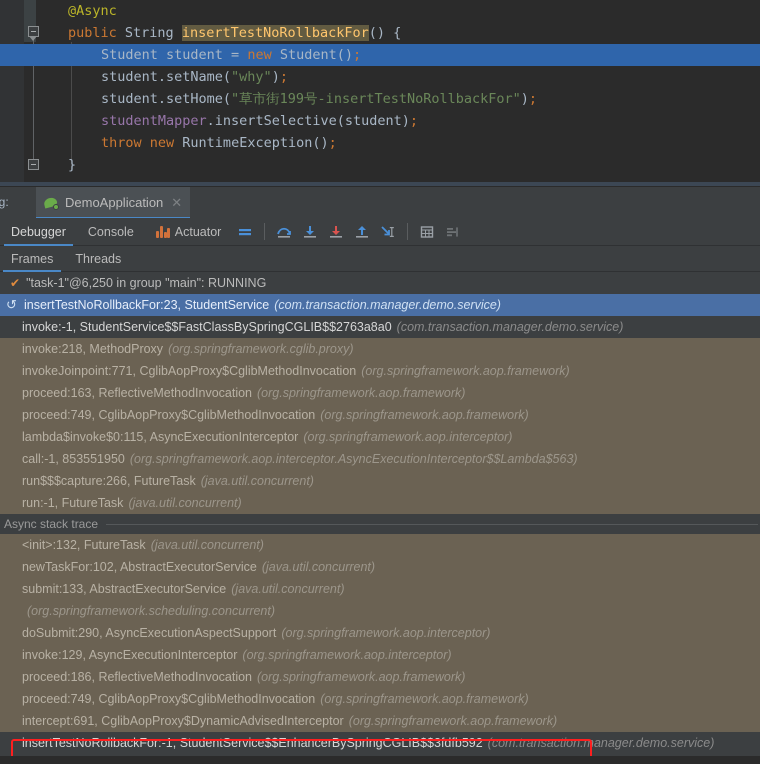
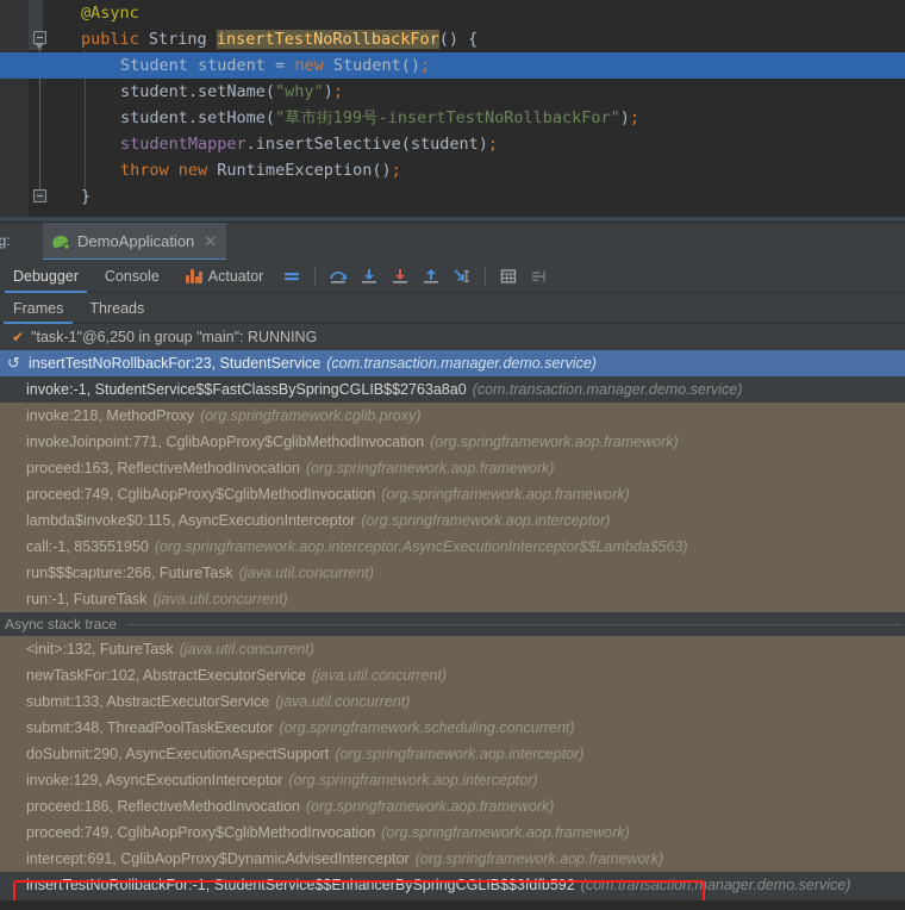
  @Async
  public String insertTestNoRollbackFor() {
  Student student = new Student();
  student.setName("why");
  student.setHome("草市街199号-insertTestNoRollbackFor");
  studentMapper.insertSelective(student);
  throw new RuntimeException();
  }
  DemoApplication
  ✕
  Debugger
  Console
  Actuator
  Frames
  Threads
  ✔
  "task-1"@6,250 in group "main": RUNNING
  ↺
  insertTestNoRollbackFor:23, StudentService
  (com.transaction.manager.demo.service)
  invoke:-1, StudentService$$FastClassBySpringCGLIB$$2763a8a0
  (com.transaction.manager.demo.service)
  invoke:218, MethodProxy
  (org.springframework.cglib.proxy)
  invokeJoinpoint:771, CglibAopProxy$CglibMethodInvocation
  (org.springframework.aop.framework)
  proceed:163, ReflectiveMethodInvocation
  (org.springframework.aop.framework)
  proceed:749, CglibAopProxy$CglibMethodInvocation
  (org.springframework.aop.framework)
  lambda$invoke$0:115, AsyncExecutionInterceptor
  (org.springframework.aop.interceptor)
  call:-1, 853551950
  (org.springframework.aop.interceptor.AsyncExecutionInterceptor$$Lambda$563)
  run$$$capture:266, FutureTask
  (java.util.concurrent)
  run:-1, FutureTask
  (java.util.concurrent)
  Async stack trace
  <init>:132, FutureTask
  (java.util.concurrent)
  newTaskFor:102, AbstractExecutorService
  (java.util.concurrent)
  submit:133, AbstractExecutorService
  (java.util.concurrent)
+ submit:348, ThreadPoolTaskExecutor
  (org.springframework.scheduling.concurrent)
  doSubmit:290, AsyncExecutionAspectSupport
  (org.springframework.aop.interceptor)
  invoke:129, AsyncExecutionInterceptor
  (org.springframework.aop.interceptor)
  proceed:186, ReflectiveMethodInvocation
  (org.springframework.aop.framework)
  proceed:749, CglibAopProxy$CglibMethodInvocation
  (org.springframework.aop.framework)
  intercept:691, CglibAopProxy$DynamicAdvisedInterceptor
  (org.springframework.aop.framework)
  insertTestNoRollbackFor:-1, StudentService$$EnhancerBySpringCGLIB$$3fdfb592
  (com.transaction.manager.demo.service)
